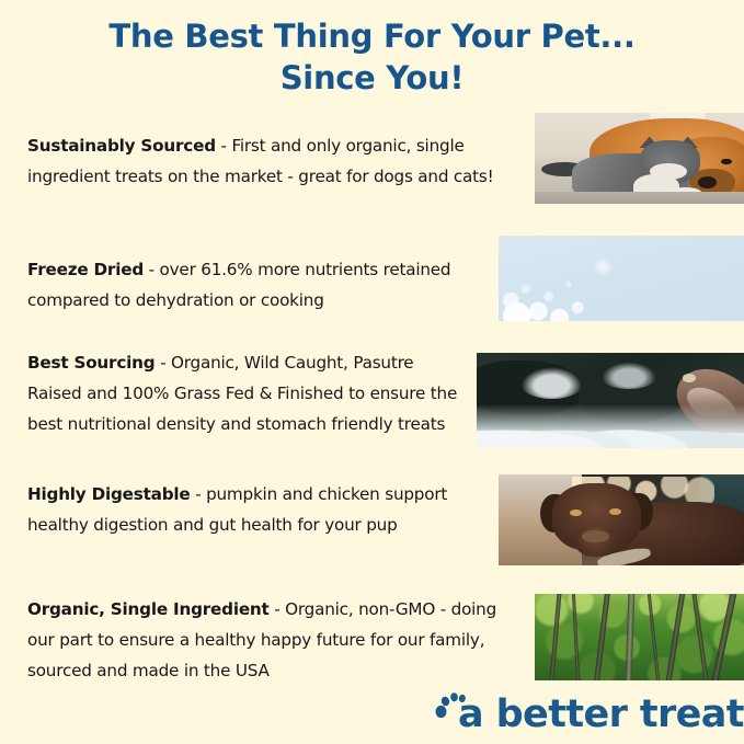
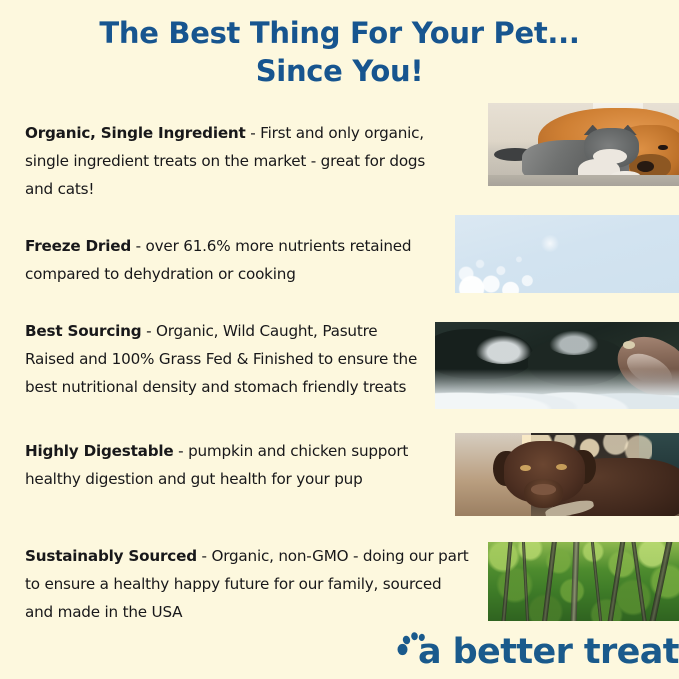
  The Best Thing For Your Pet...
  Since You!
- Sustainably Sourced - First and only organic, single ingredient treats on the market - great for dogs and cats!
+ Organic, Single Ingredient - First and only organic, single ingredient treats on the market - great for dogs and cats!
  Freeze Dried - over 61.6% more nutrients retained compared to dehydration or cooking
  Best Sourcing - Organic, Wild Caught, Pasutre Raised and 100% Grass Fed & Finished to ensure the best nutritional density and stomach friendly treats
  Highly Digestable - pumpkin and chicken support healthy digestion and gut health for your pup
- Organic, Single Ingredient - Organic, non-GMO - doing our part to ensure a healthy happy future for our family, sourced and made in the USA
+ Sustainably Sourced - Organic, non-GMO - doing our part to ensure a healthy happy future for our family, sourced and made in the USA
  a better treat
